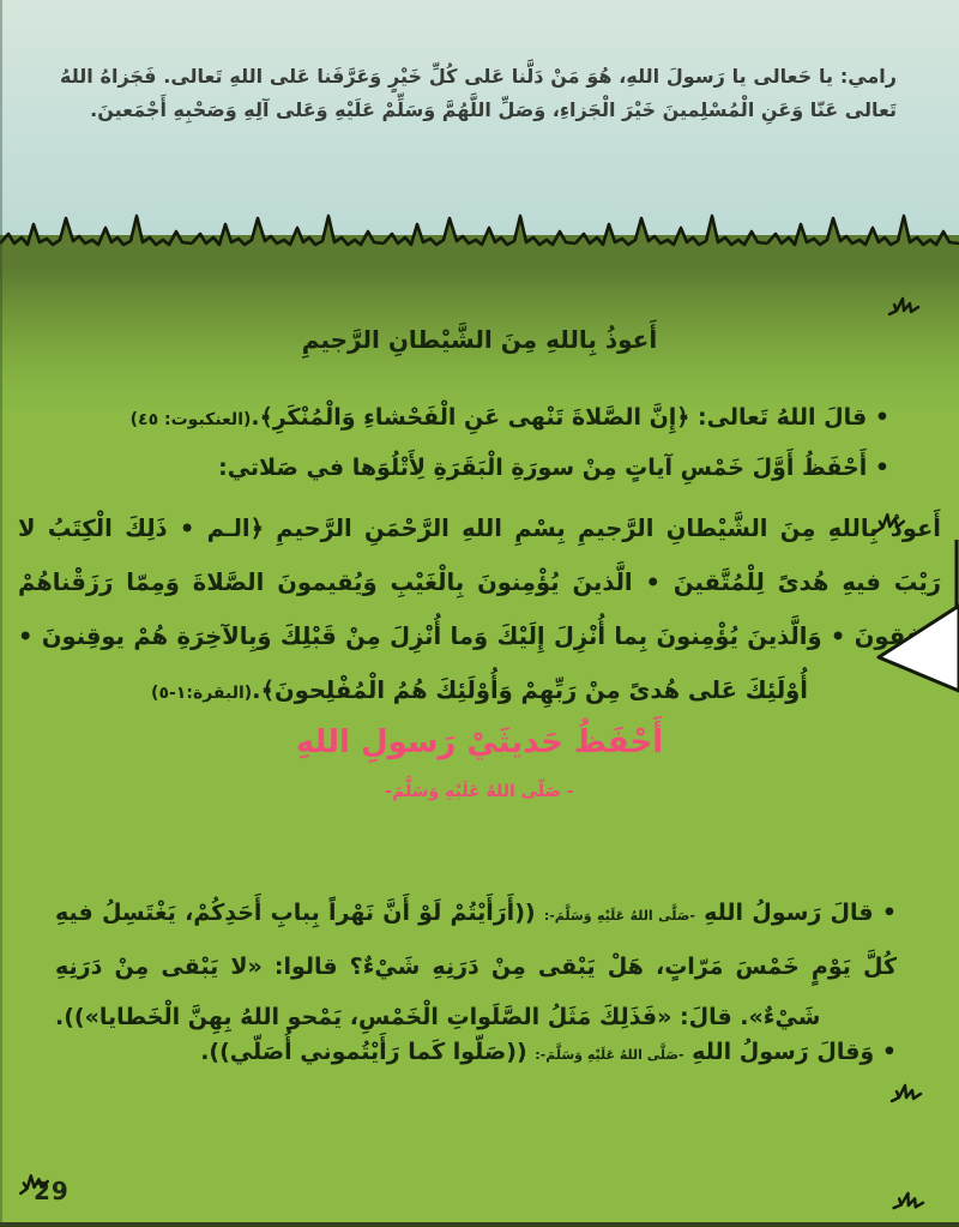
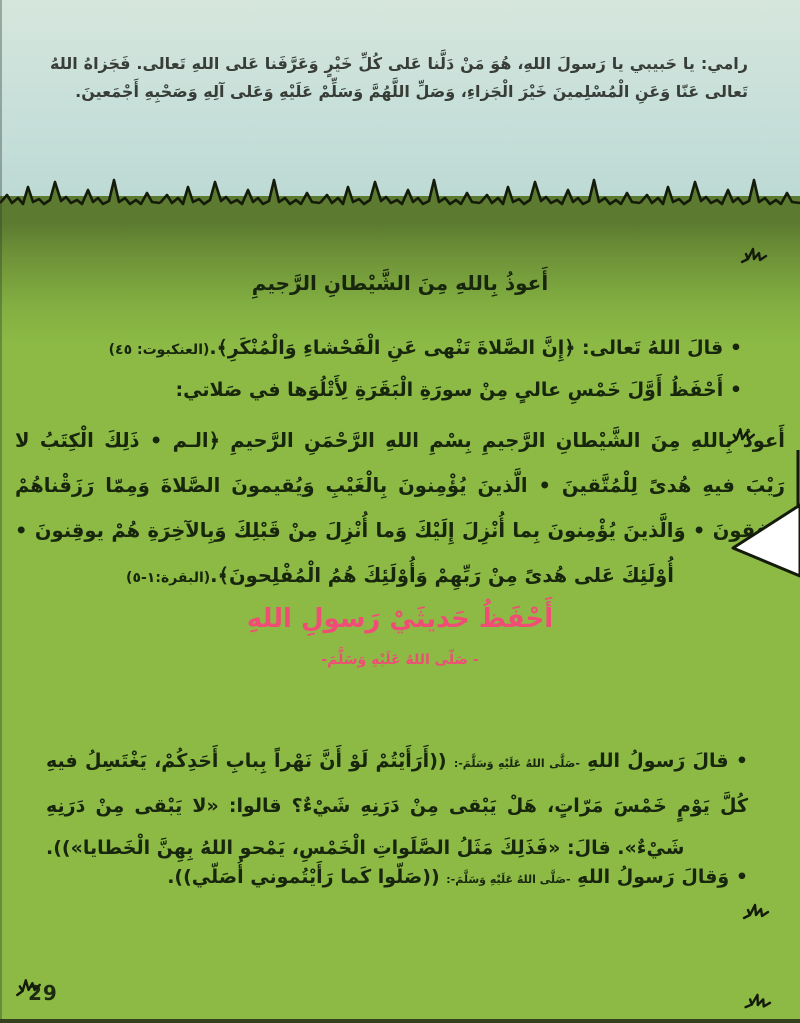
- رامي: يا حَعالى يا رَسولَ اللهِ، هُوَ مَنْ دَلَّنا عَلى كُلِّ خَيْرٍ وَعَرَّفَنا عَلى اللهِ تَعالى. فَجَزاهُ اللهُ تَعالى عَنّا وَعَنِ الْمُسْلِمينَ خَيْرَ الْجَزاءِ، وَصَلِّ اللَّهُمَّ وَسَلِّمْ عَلَيْهِ وَعَلى آلِهِ وَصَحْبِهِ أَجْمَعينَ.
+ رامي: يا حَبيبي يا رَسولَ اللهِ، هُوَ مَنْ دَلَّنا عَلى كُلِّ خَيْرٍ وَعَرَّفَنا عَلى اللهِ تَعالى. فَجَزاهُ اللهُ تَعالى عَنّا وَعَنِ الْمُسْلِمينَ خَيْرَ الْجَزاءِ، وَصَلِّ اللَّهُمَّ وَسَلِّمْ عَلَيْهِ وَعَلى آلِهِ وَصَحْبِهِ أَجْمَعينَ.
  أَعوذُ بِاللهِ مِنَ الشَّيْطانِ الرَّجيمِ
  • قالَ اللهُ تَعالى: ﴿إِنَّ الصَّلاةَ تَنْهى عَنِ الْفَحْشاءِ وَالْمُنْكَرِ﴾.(العنكبوت: ٤٥)
- • أَحْفَظُ أَوَّلَ خَمْسِ آياتٍ مِنْ سورَةِ الْبَقَرَةِ لِأَتْلُوَها في صَلاتي:
+ • أَحْفَظُ أَوَّلَ خَمْسِ عالىٍ مِنْ سورَةِ الْبَقَرَةِ لِأَتْلُوَها في صَلاتي:
  أَعوذُ بِاللهِ مِنَ الشَّيْطانِ الرَّجيمِ بِسْمِ اللهِ الرَّحْمَنِ الرَّحيمِ ﴿الـم • ذَلِكَ الْكِتَبُ لا رَيْبَ فيهِ هُدىً لِلْمُتَّقينَ • الَّذينَ يُؤْمِنونَ بِالْغَيْبِ وَيُقيمونَ الصَّلاةَ وَمِمّا رَزَقْناهُمْقونَ • وَالَّذينَ يُؤْمِنونَ بِما أُنْزِلَ إِلَيْكَ وَما أُنْزِلَ مِنْ قَبْلِكَ وَبِالآخِرَةِ هُمْ يوقِنونَ • أُوْلَئِكَ عَلى هُدىً مِنْ رَبِّهِمْ وَأُوْلَئِكَ هُمُ الْمُفْلِحونَ﴾.(البقرة:١-٥)
  أَحْفَظُ حَديثَيْ رَسولِ اللهِ
  - صَلّى اللهُ عَلَيْهِ وَسَلَّمَ-
  • قالَ رَسولُ اللهِ -صَلَّى اللهُ عَلَيْهِ وَسَلَّمَ-: ((أَرَأَيْتُمْ لَوْ أَنَّ نَهْراً بِبابِ أَحَدِكُمْ، يَغْتَسِلُ فيهِ كُلَّ يَوْمٍ خَمْسَ مَرّاتٍ، هَلْ يَبْقى مِنْ دَرَنِهِ شَيْءٌ؟ قالوا: «لا يَبْقى مِنْ دَرَنِهِ شَيْءٌ». قالَ: «فَذَلِكَ مَثَلُ الصَّلَواتِ الْخَمْسِ، يَمْحو اللهُ بِهِنَّ الْخَطايا»)).
  • وَقالَ رَسولُ اللهِ -صَلَّى اللهُ عَلَيْهِ وَسَلَّمَ-: ((صَلّوا كَما رَأَيْتُموني أُصَلّي)).
  29
